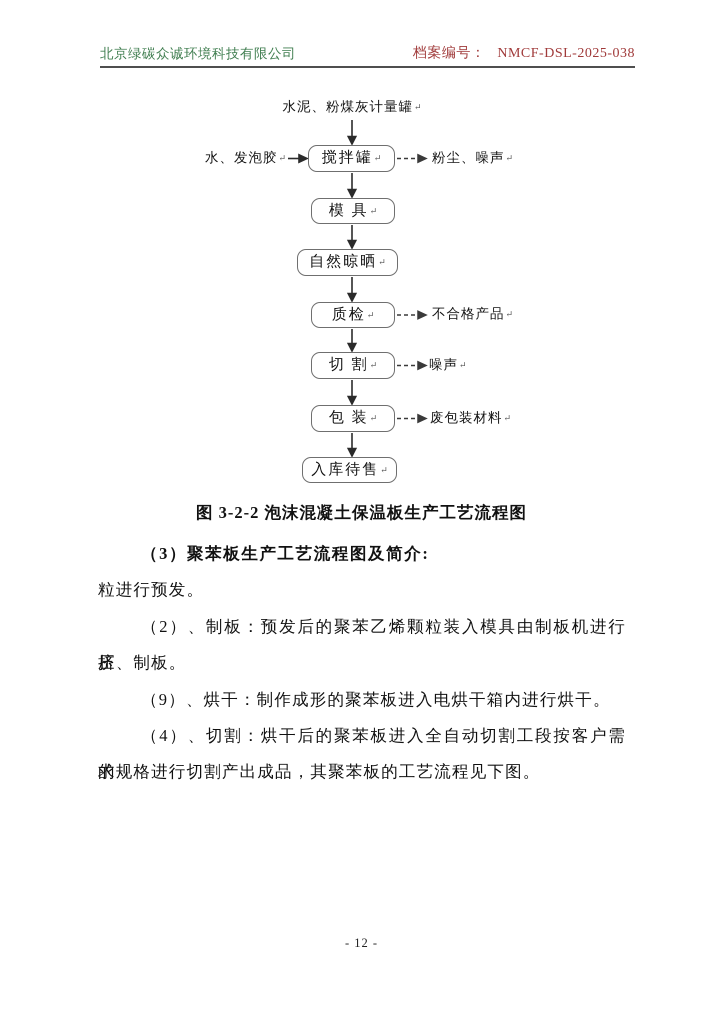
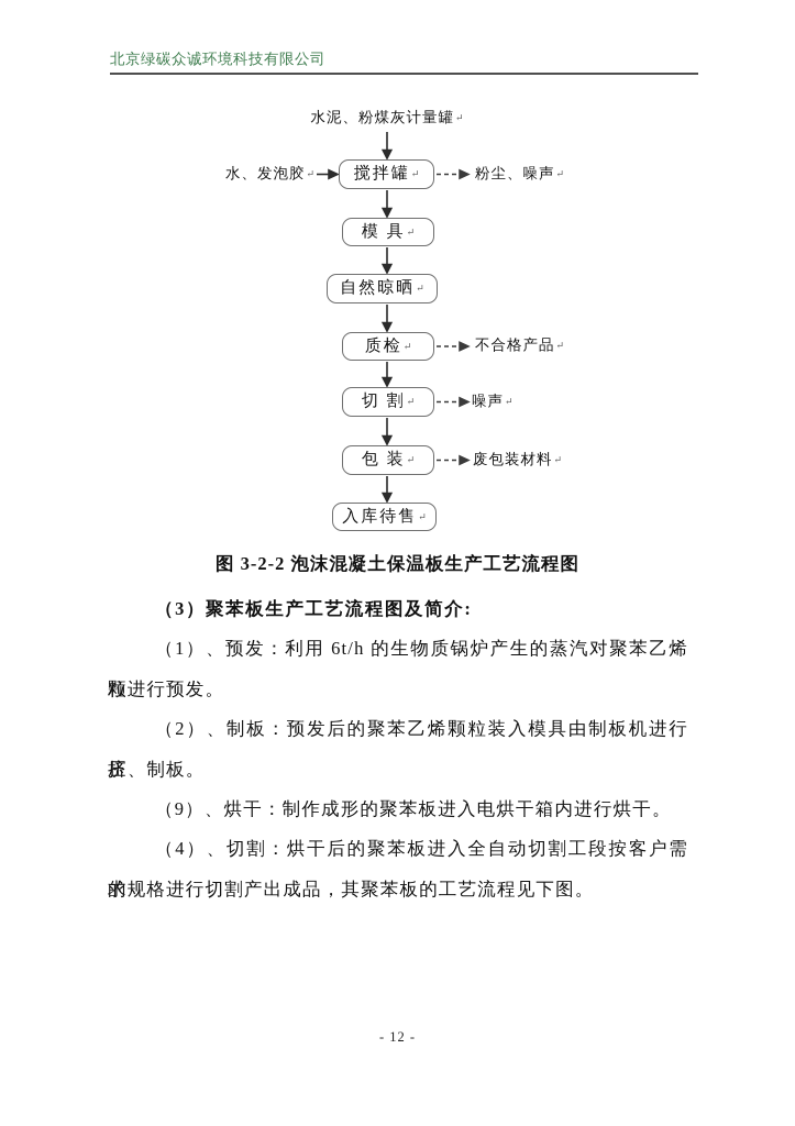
  北京绿碳众诚环境科技有限公司
- 档案编号： NMCF-DSL-2025-038
  水泥、粉煤灰计量罐↵
  水、发泡胶↵
  搅拌罐
  ↵
  模 具
  ↵
  自然晾晒
  ↵
  质检
  ↵
  切 割
  ↵
  包 装
  ↵
  入库待售
  ↵
  粉尘、噪声↵
  不合格产品↵
  噪声↵
  废包装材料↵
  图 3-2-2 泡沫混凝土保温板生产工艺流程图
  （3）聚苯板生产工艺流程图及简介:
+ （1）、预发：利用 6t/h 的生物质锅炉产生的蒸汽对聚苯乙烯颗
  粒进行预发。
  （2）、制板：预发后的聚苯乙烯颗粒装入模具由制板机进行挤
  压、制板。
  （9）、烘干：制作成形的聚苯板进入电烘干箱内进行烘干。
  （4）、切割：烘干后的聚苯板进入全自动切割工段按客户需求
  的规格进行切割产出成品，其聚苯板的工艺流程见下图。
  - 12 -
